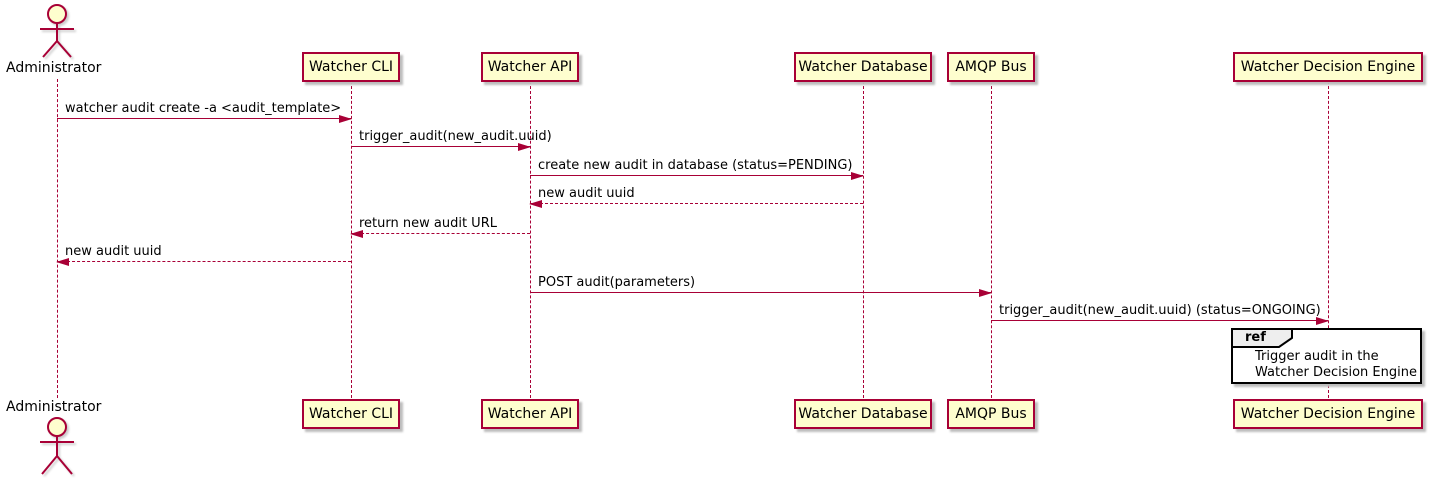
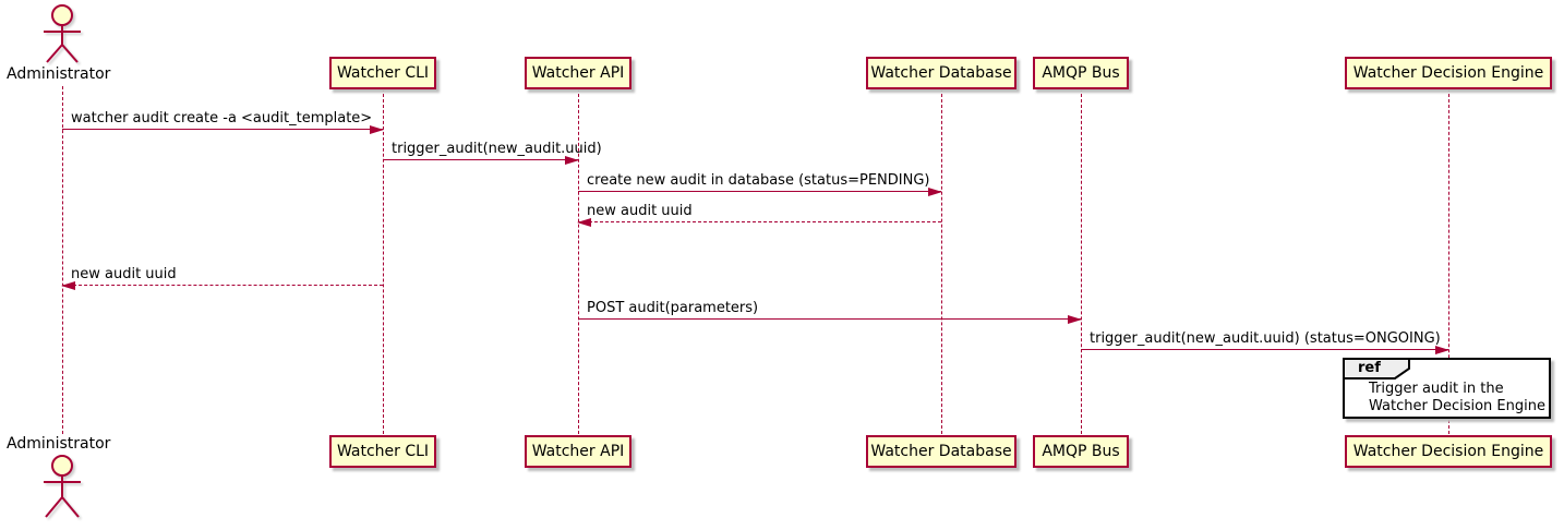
  Administrator
  Watcher CLI
  Watcher API
  Watcher Database
  AMQP Bus
  Watcher Decision Engine
  watcher audit create -a <audit_template>
  trigger_audit(new_audit.uuid)
  create new audit in database (status=PENDING)
  new audit uuid
- return new audit URL
  new audit uuid
  POST audit(parameters)
  trigger_audit(new_audit.uuid) (status=ONGOING)
  ref
  Trigger audit in the
  Watcher Decision Engine
  Watcher CLI
  Watcher API
  Watcher Database
  AMQP Bus
  Watcher Decision Engine
  Administrator
